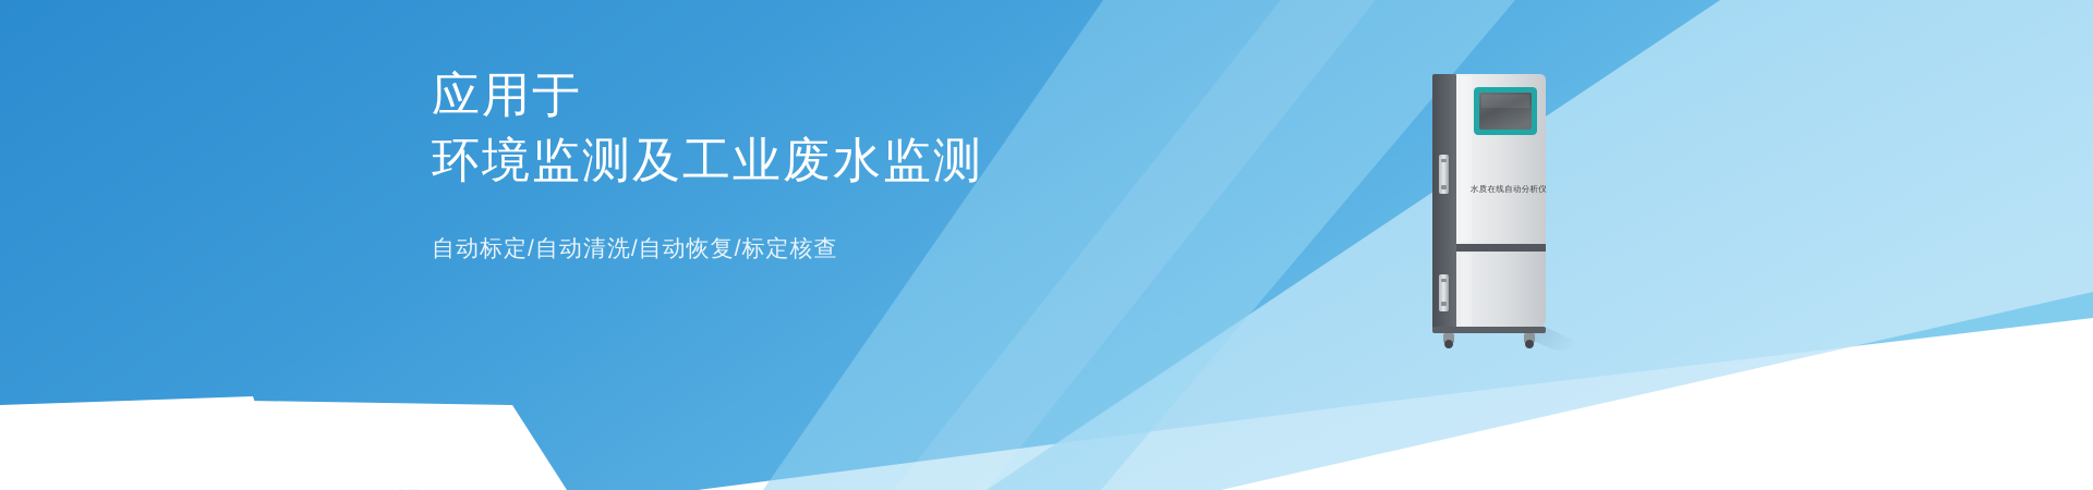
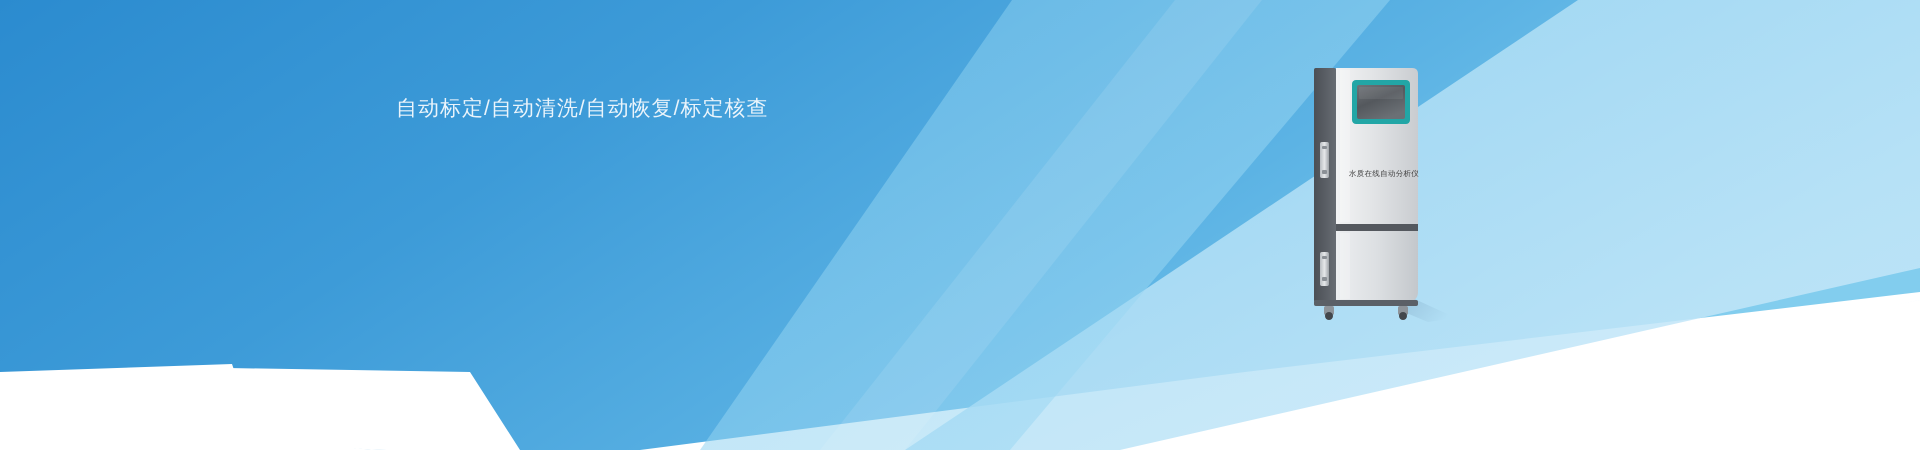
- 应用于
- 环境监测及工业废水监测
  自动标定/自动清洗/自动恢复/标定核查
  水质在线自动分析仪
